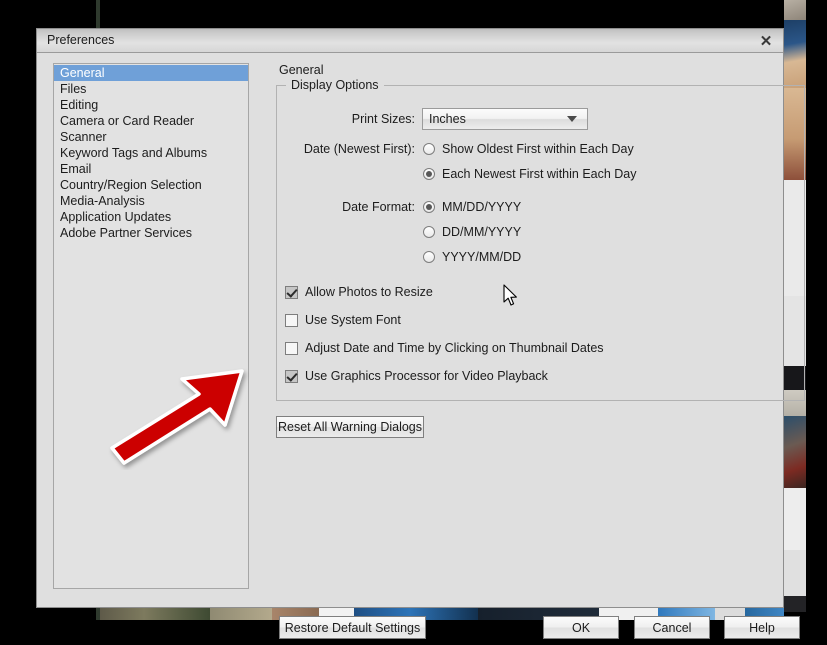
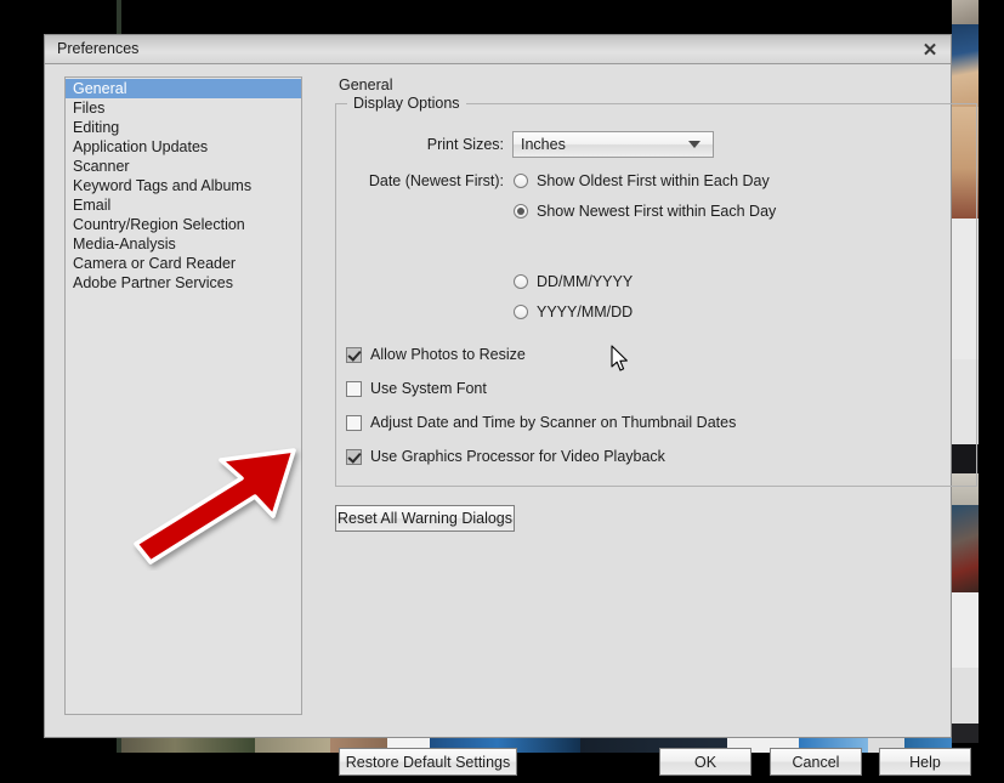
  Preferences
  ✕
  General
  Files
  Editing
- Camera or Card Reader
+ Application Updates
  Scanner
  Keyword Tags and Albums
  Email
  Country/Region Selection
  Media-Analysis
- Application Updates
+ Camera or Card Reader
  Adobe Partner Services
  General
  Display Options
  Print Sizes:
  Inches
  Date (Newest First):
  Show Oldest First within Each Day
- Each Newest First within Each Day
+ Show Newest First within Each Day
- Date Format:
- MM/DD/YYYY
  DD/MM/YYYY
  YYYY/MM/DD
  Allow Photos to Resize
  Use System Font
- Adjust Date and Time by Clicking on Thumbnail Dates
+ Adjust Date and Time by Scanner on Thumbnail Dates
  Use Graphics Processor for Video Playback
  Reset All Warning Dialogs
  Restore Default Settings
  OK
  Cancel
  Help
